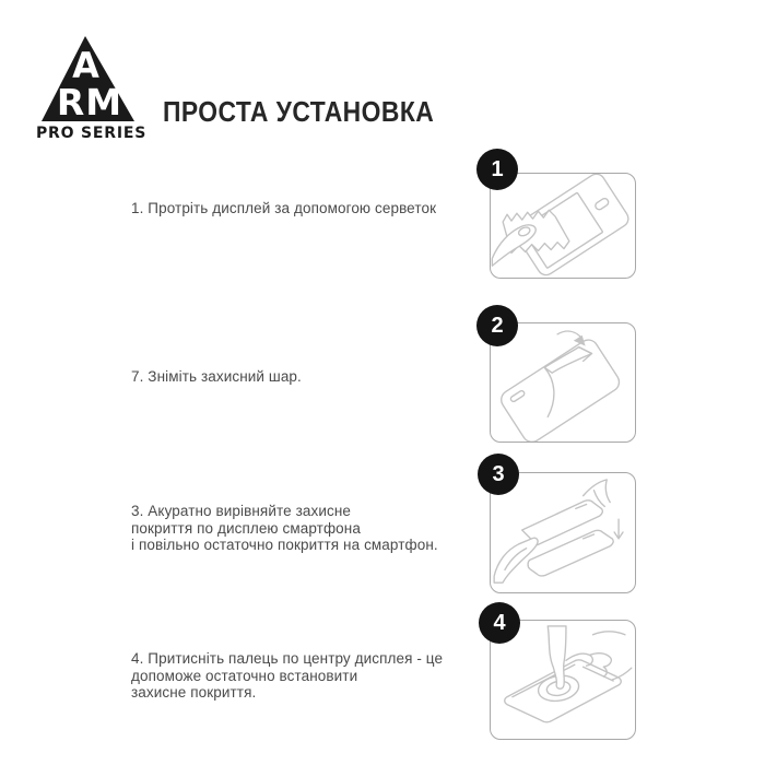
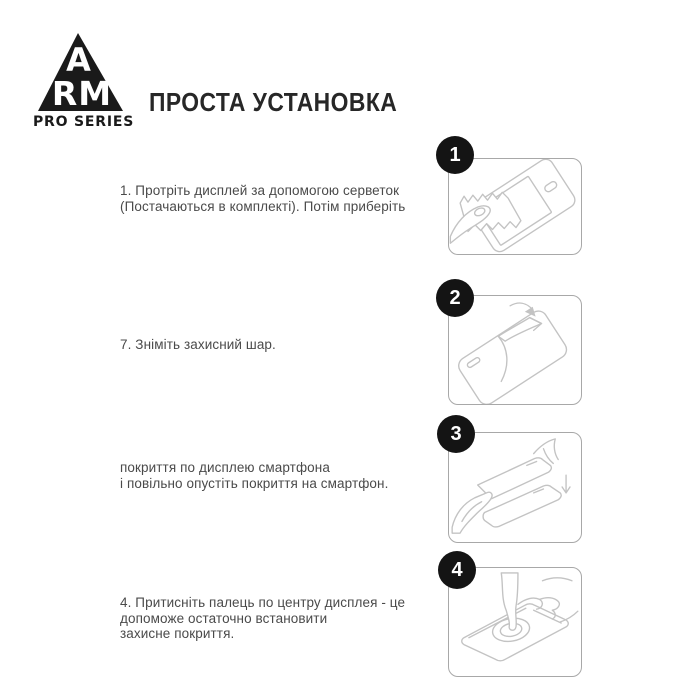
  A
  RM
  PRO SERIES
  ПРОСТА УСТАНОВКА
  1. Протріть дисплей за допомогою серветок
+ (Постачаються в комплекті). Потім приберіть
  1
  7. Зніміть захисний шар.
  2
- 3. Акуратно вирівняйте захисне
  покриття по дисплею смартфона
- і повільно остаточно покриття на смартфон.
+ і повільно опустіть покриття на смартфон.
  3
  4. Притисніть палець по центру дисплея - це
  допоможе остаточно встановити
  захисне покриття.
  4
